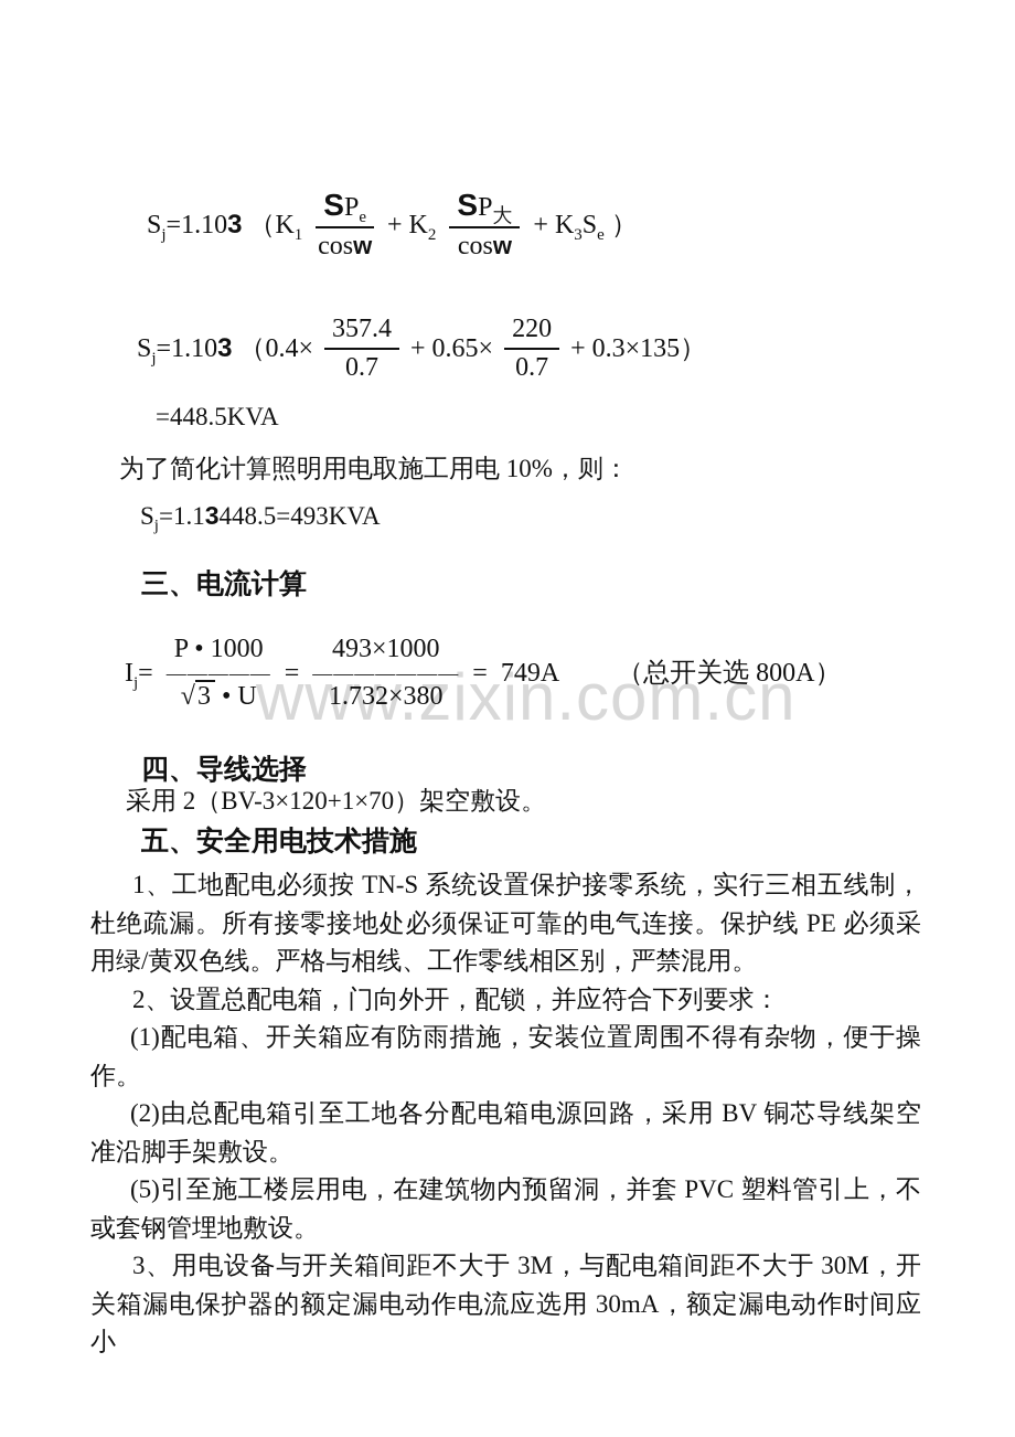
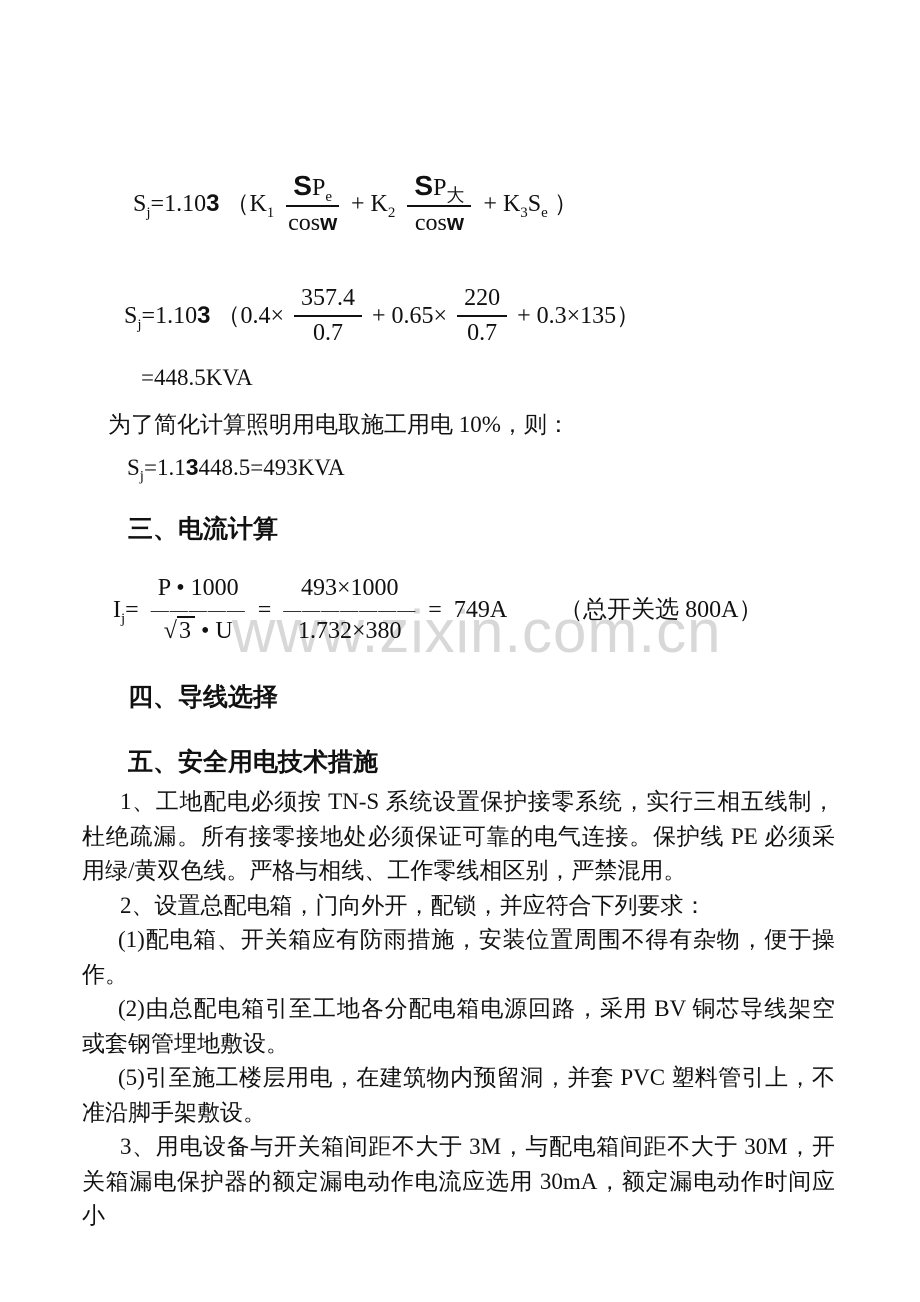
  www.zixin.com.cn
  Sj=1.103 （K1
  SPe
  cosw
  + K2
  SP大
  cosw
  + K3Se ）
  Sj=1.103 （0.4×
  357.4
  0.7
  + 0.65×
  220
  0.7
  + 0.3×135）
  =448.5KVA
  为了简化计算照明用电取施工用电 10%，则：
  Sj=1.13448.5=493KVA
  三、电流计算
  Ij=
  P • 1000
  —————
  √3 • U
  =
  493×1000
  ———————
  1.732×380
  =
  749A
  （总开关选 800A）
  四、导线选择
- 采用 2（BV-3×120+1×70）架空敷设。
  五、安全用电技术措施
  1、工地配电必须按 TN-S 系统设置保护接零系统，实行三相五线制，
  杜绝疏漏。所有接零接地处必须保证可靠的电气连接。保护线 PE 必须采
  用绿/黄双色线。严格与相线、工作零线相区别，严禁混用。
  2、设置总配电箱，门向外开，配锁，并应符合下列要求：
  (1)配电箱、开关箱应有防雨措施，安装位置周围不得有杂物，便于操
  作。
  (2)由总配电箱引至工地各分配电箱电源回路，采用 BV 铜芯导线架空
- 准沿脚手架敷设。
+ 或套钢管埋地敷设。
  (5)引至施工楼层用电，在建筑物内预留洞，并套 PVC 塑料管引上，不
- 或套钢管埋地敷设。
+ 准沿脚手架敷设。
  3、用电设备与开关箱间距不大于 3M，与配电箱间距不大于 30M，开
  关箱漏电保护器的额定漏电动作电流应选用 30mA，额定漏电动作时间应小
